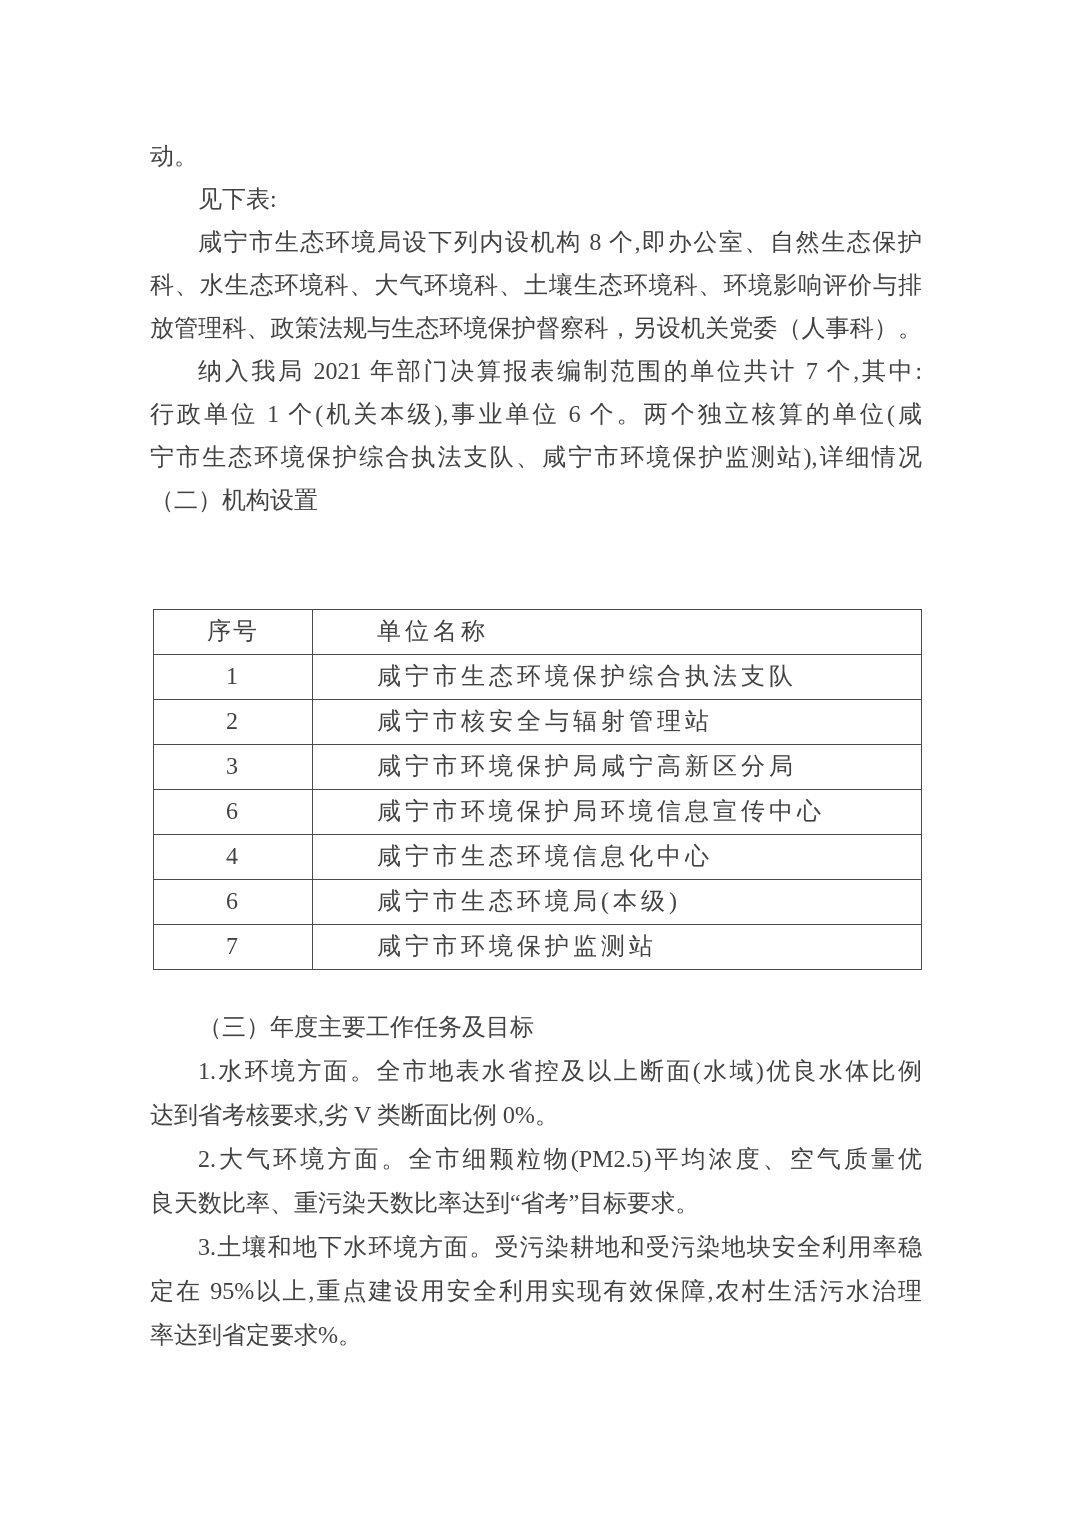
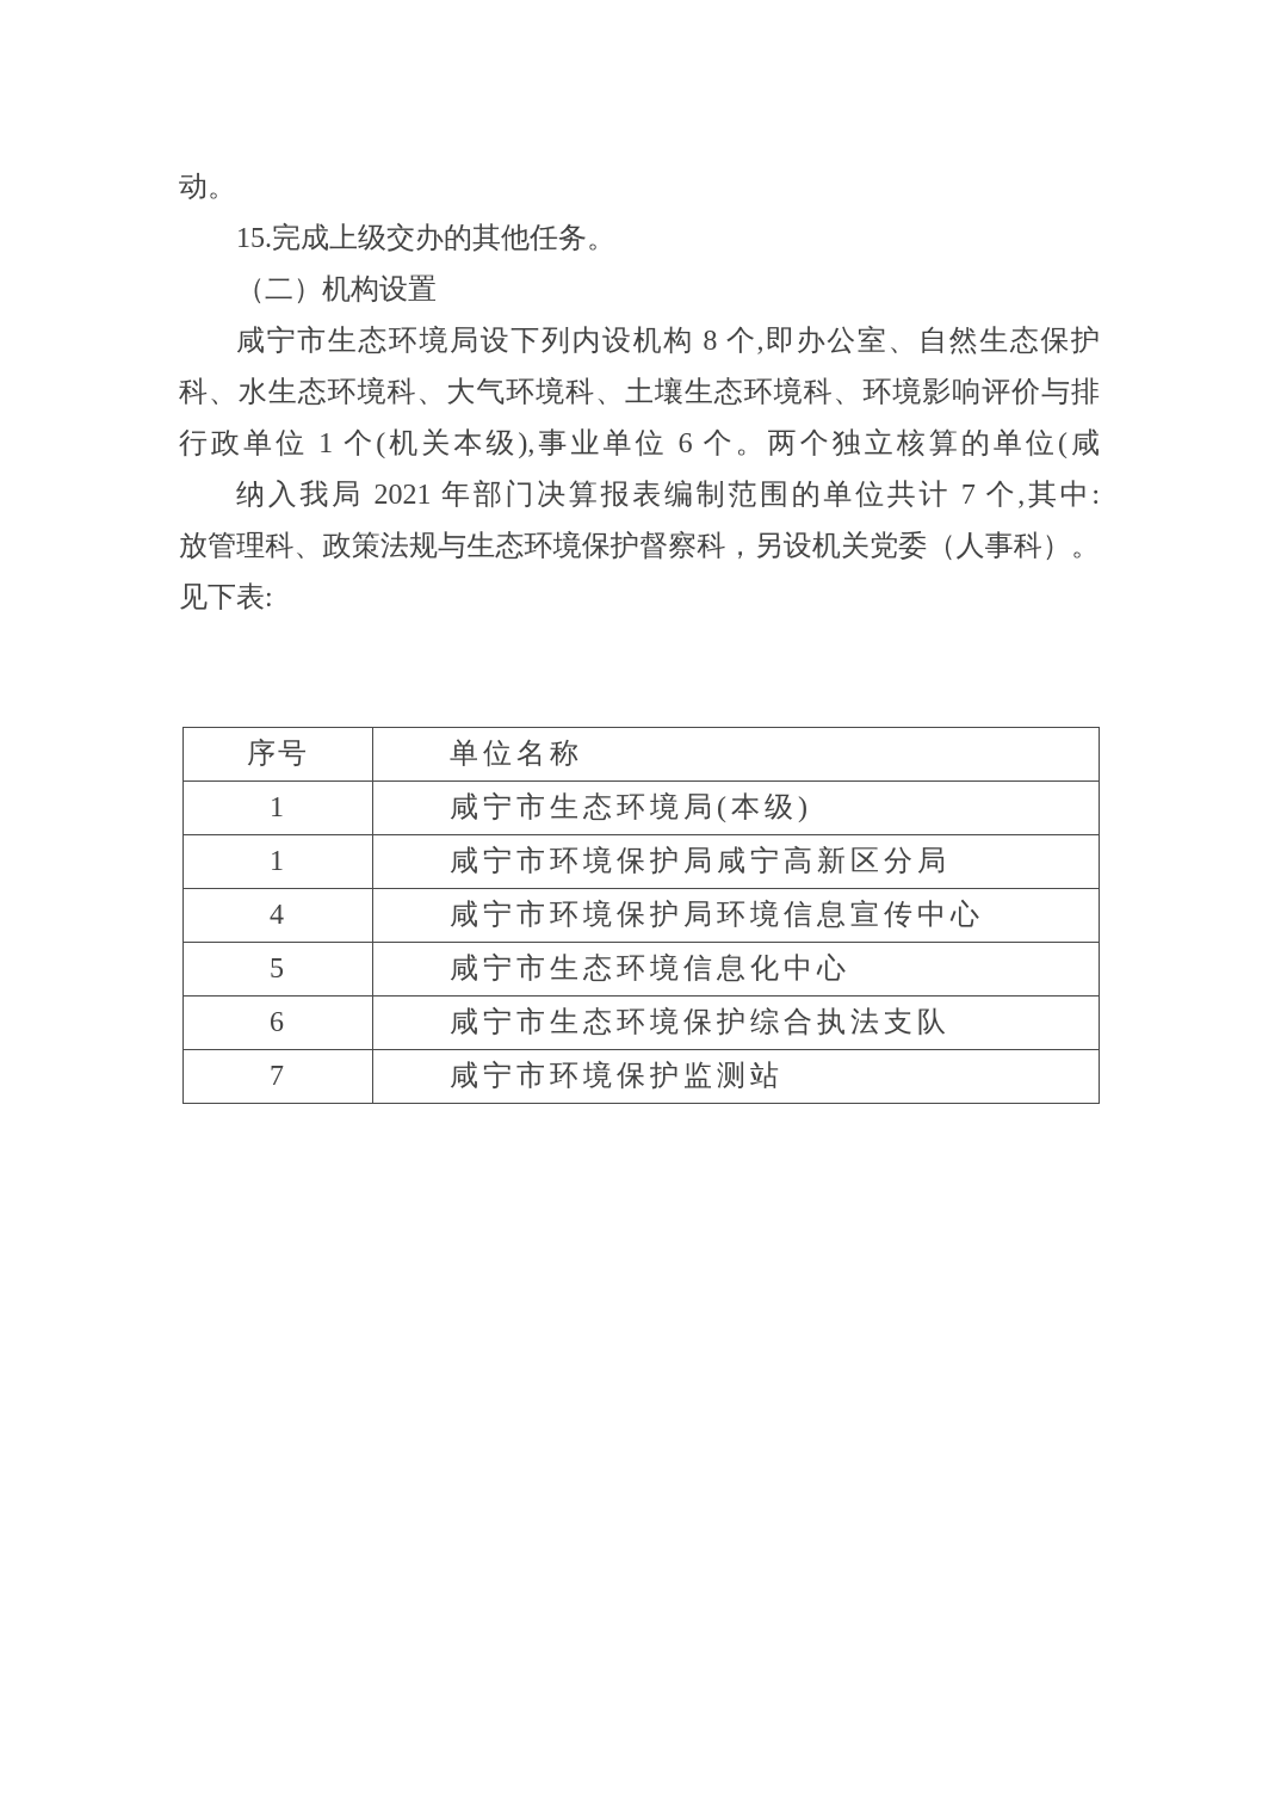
  动。
+ 15.完成上级交办的其他任务。
- 见下表:
+ （二）机构设置
  咸宁市生态环境局设下列内设机构 8 个,即办公室、自然生态保护
  科、水生态环境科、大气环境科、土壤生态环境科、环境影响评价与排
- 放管理科、政策法规与生态环境保护督察科，另设机关党委（人事科）。
+ 行政单位 1 个(机关本级),事业单位 6 个。两个独立核算的单位(咸
  纳入我局 2021 年部门决算报表编制范围的单位共计 7 个,其中:
- 行政单位 1 个(机关本级),事业单位 6 个。两个独立核算的单位(咸
+ 放管理科、政策法规与生态环境保护督察科，另设机关党委（人事科）。
- 宁市生态环境保护综合执法支队、咸宁市环境保护监测站),详细情况
- （二）机构设置
+ 见下表:
  序号	单位名称
- 1	咸宁市生态环境保护综合执法支队
+ 1	咸宁市生态环境局(本级)
- 2	咸宁市核安全与辐射管理站
- 3	咸宁市环境保护局咸宁高新区分局
+ 1	咸宁市环境保护局咸宁高新区分局
- 6	咸宁市环境保护局环境信息宣传中心
+ 4	咸宁市环境保护局环境信息宣传中心
- 4	咸宁市生态环境信息化中心
+ 5	咸宁市生态环境信息化中心
- 6	咸宁市生态环境局(本级)
+ 6	咸宁市生态环境保护综合执法支队
  7	咸宁市环境保护监测站
- （三）年度主要工作任务及目标
- 1.水环境方面。全市地表水省控及以上断面(水域)优良水体比例
- 达到省考核要求,劣 V 类断面比例 0%。
- 2.大气环境方面。全市细颗粒物(PM2.5)平均浓度、空气质量优
- 良天数比率、重污染天数比率达到“省考”目标要求。
- 3.土壤和地下水环境方面。受污染耕地和受污染地块安全利用率稳
- 定在 95%以上,重点建设用安全利用实现有效保障,农村生活污水治理
- 率达到省定要求%。
